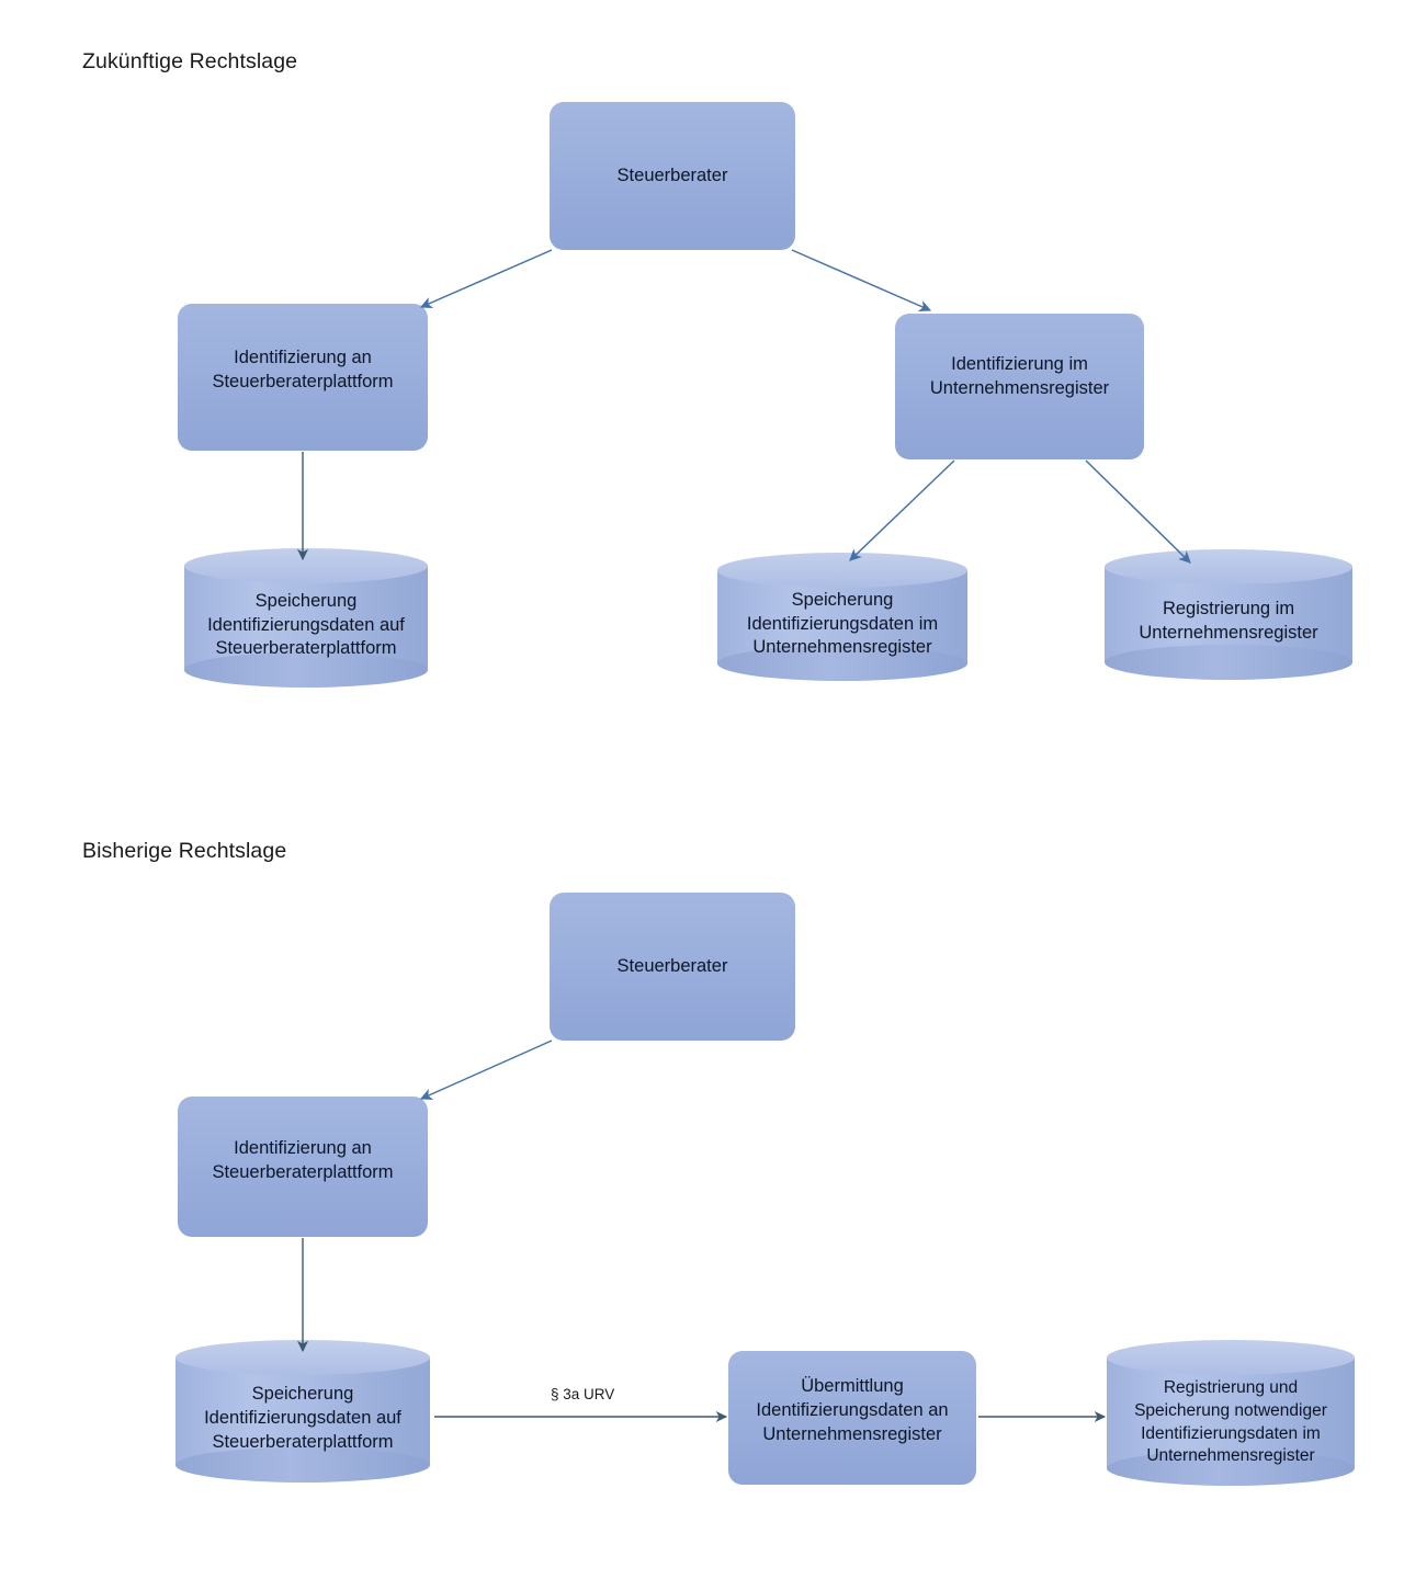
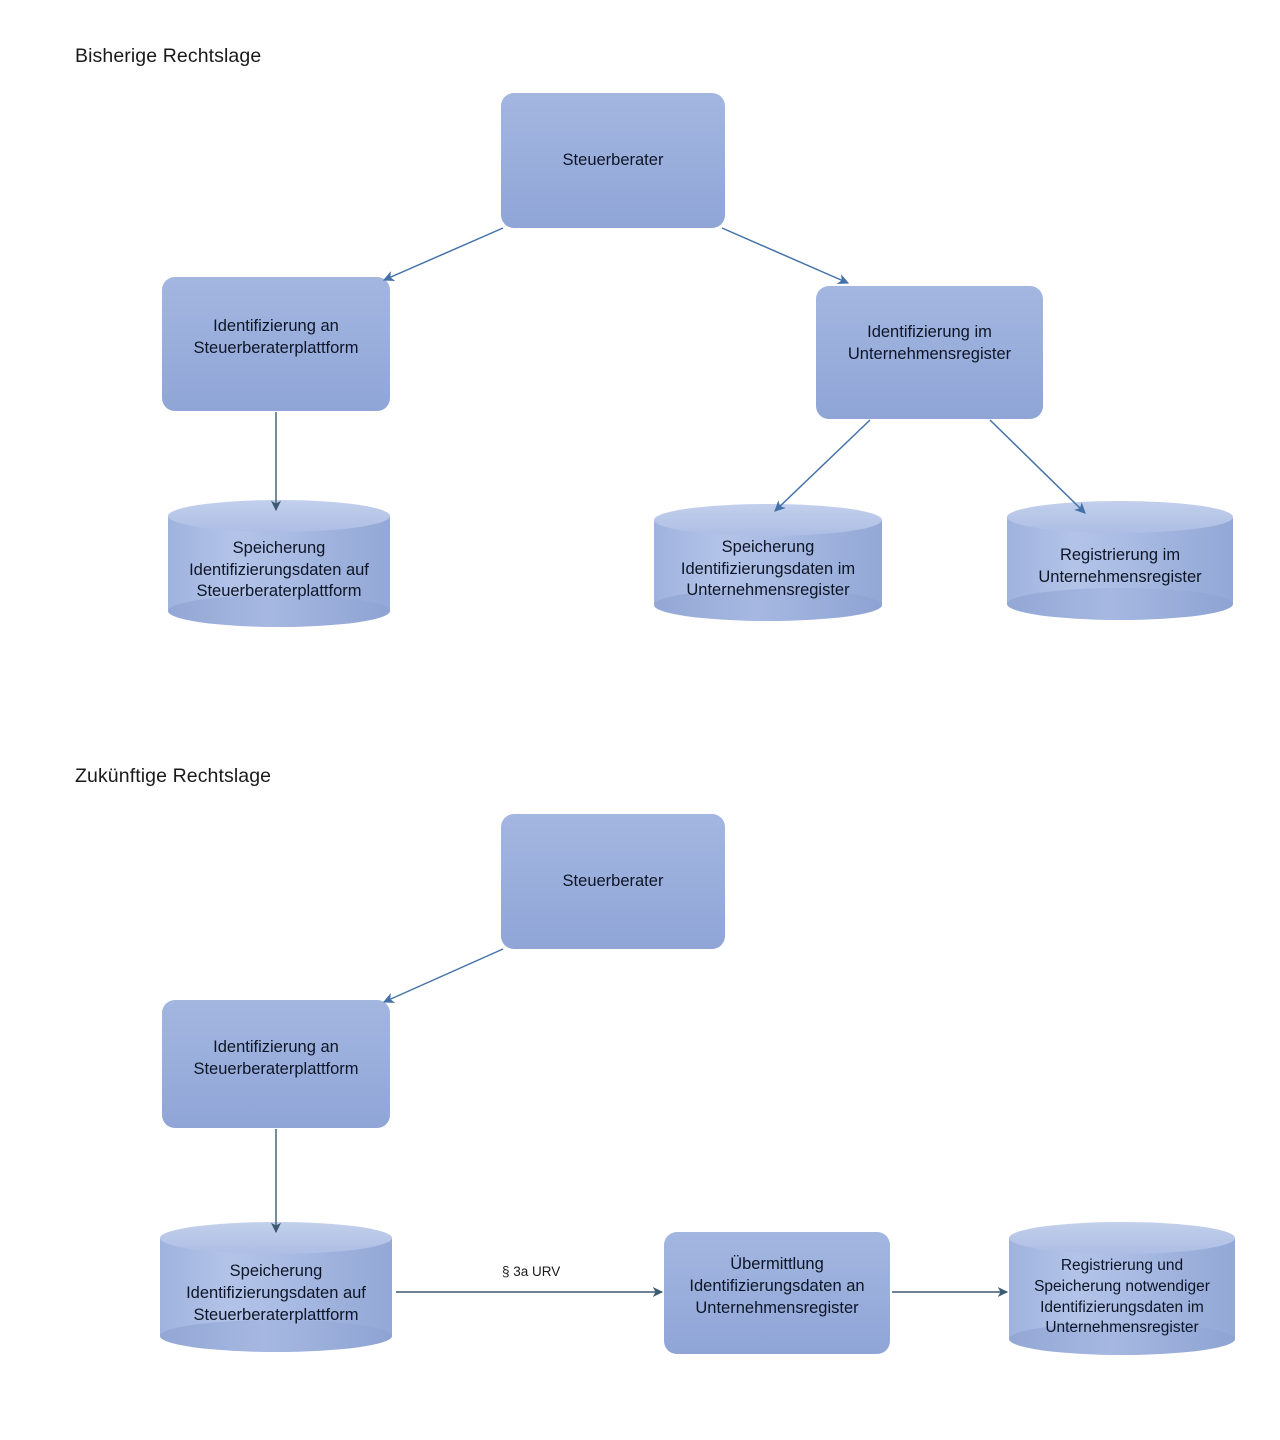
- Zukünftige Rechtslage
+ Bisherige Rechtslage
  Steuerberater
  Identifizierung an
  Steuerberaterplattform
  Identifizierung im
  Unternehmensregister
  Speicherung
  Identifizierungsdaten auf
  Steuerberaterplattform
  Speicherung
  Identifizierungsdaten im
  Unternehmensregister
  Registrierung im
  Unternehmensregister
- Bisherige Rechtslage
+ Zukünftige Rechtslage
  Steuerberater
  Identifizierung an
  Steuerberaterplattform
  Speicherung
  Identifizierungsdaten auf
  Steuerberaterplattform
  Übermittlung
  Identifizierungsdaten an
  Unternehmensregister
  Registrierung und
  Speicherung notwendiger
  Identifizierungsdaten im
  Unternehmensregister
  § 3a URV
